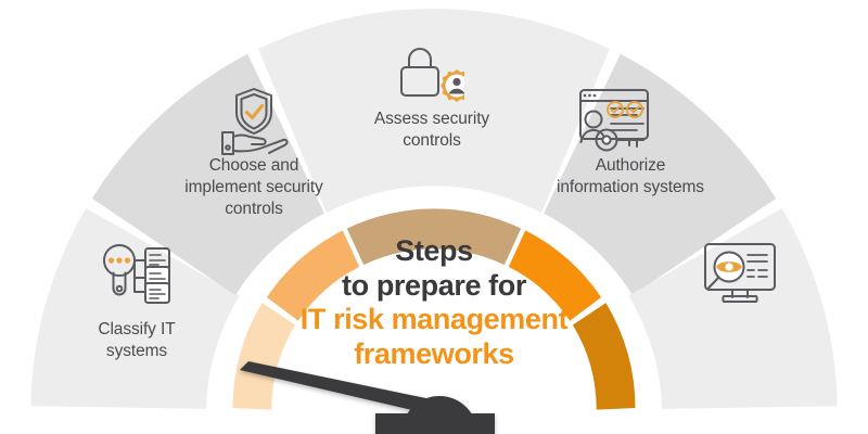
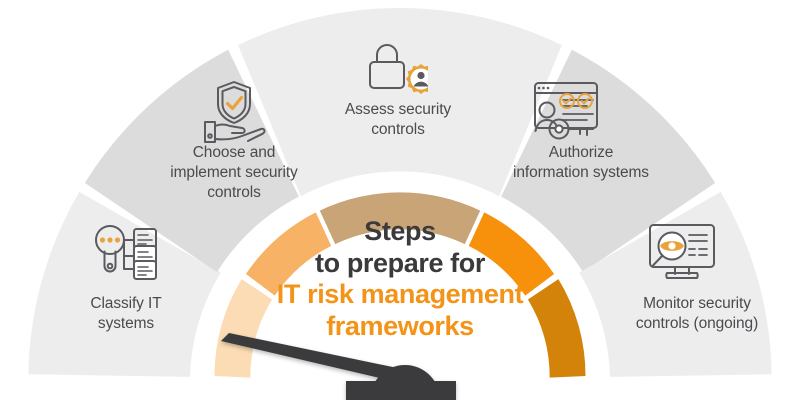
  Classify IT
  systems
  Choose and
  implement security
  controls
  Assess security
  controls
  Authorize
  information systems
+ Monitor security
+ controls (ongoing)
  Steps
  to prepare for
  IT risk management
  frameworks
